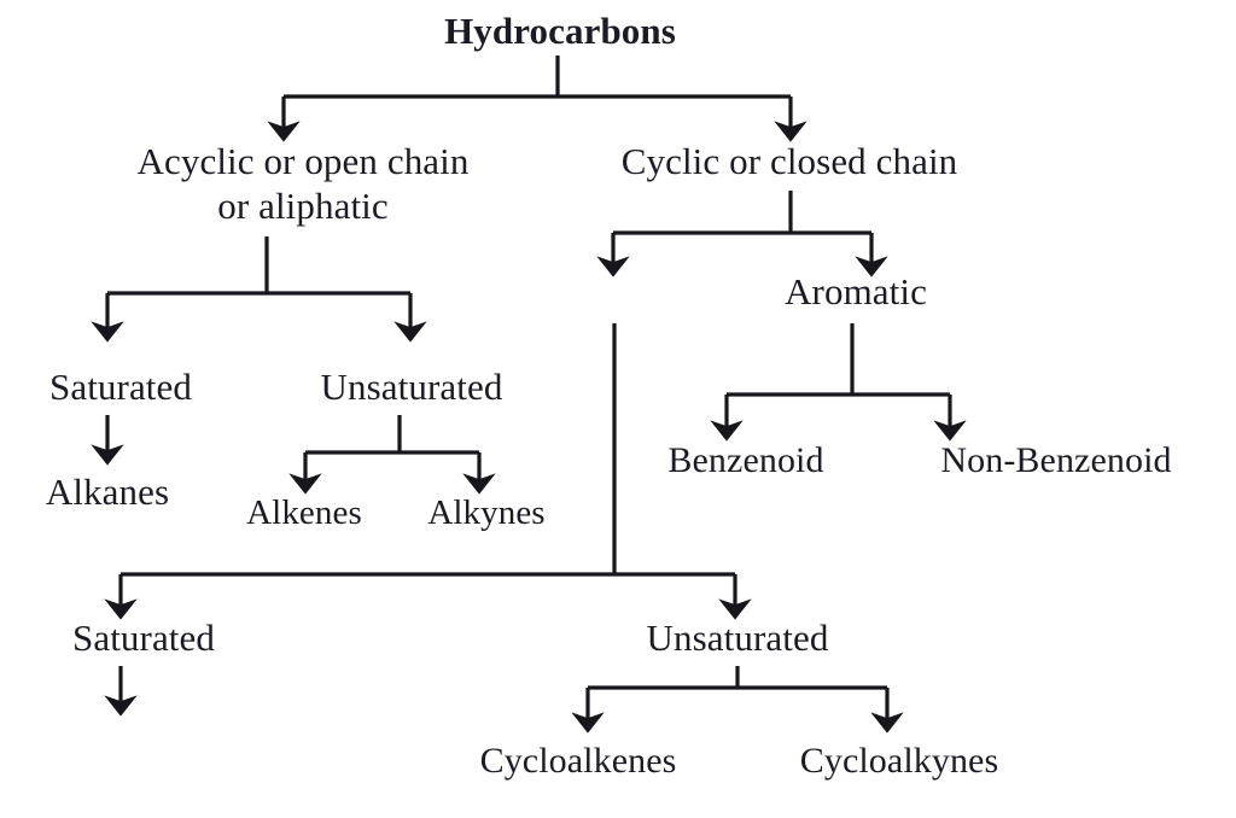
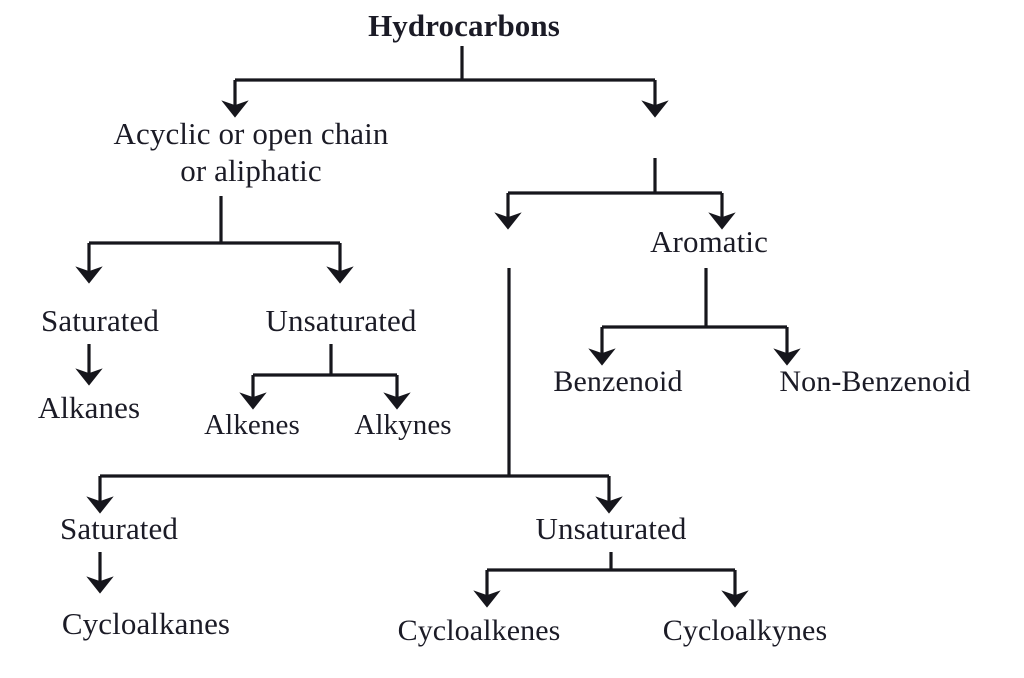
  Hydrocarbons
  Acyclic or open chain
  or aliphatic
- Cyclic or closed chain
  Saturated
  Unsaturated
  Alkanes
  Alkenes
  Alkynes
  Aromatic
  Benzenoid
  Non-Benzenoid
  Saturated
  Unsaturated
+ Cycloalkanes
  Cycloalkenes
  Cycloalkynes
